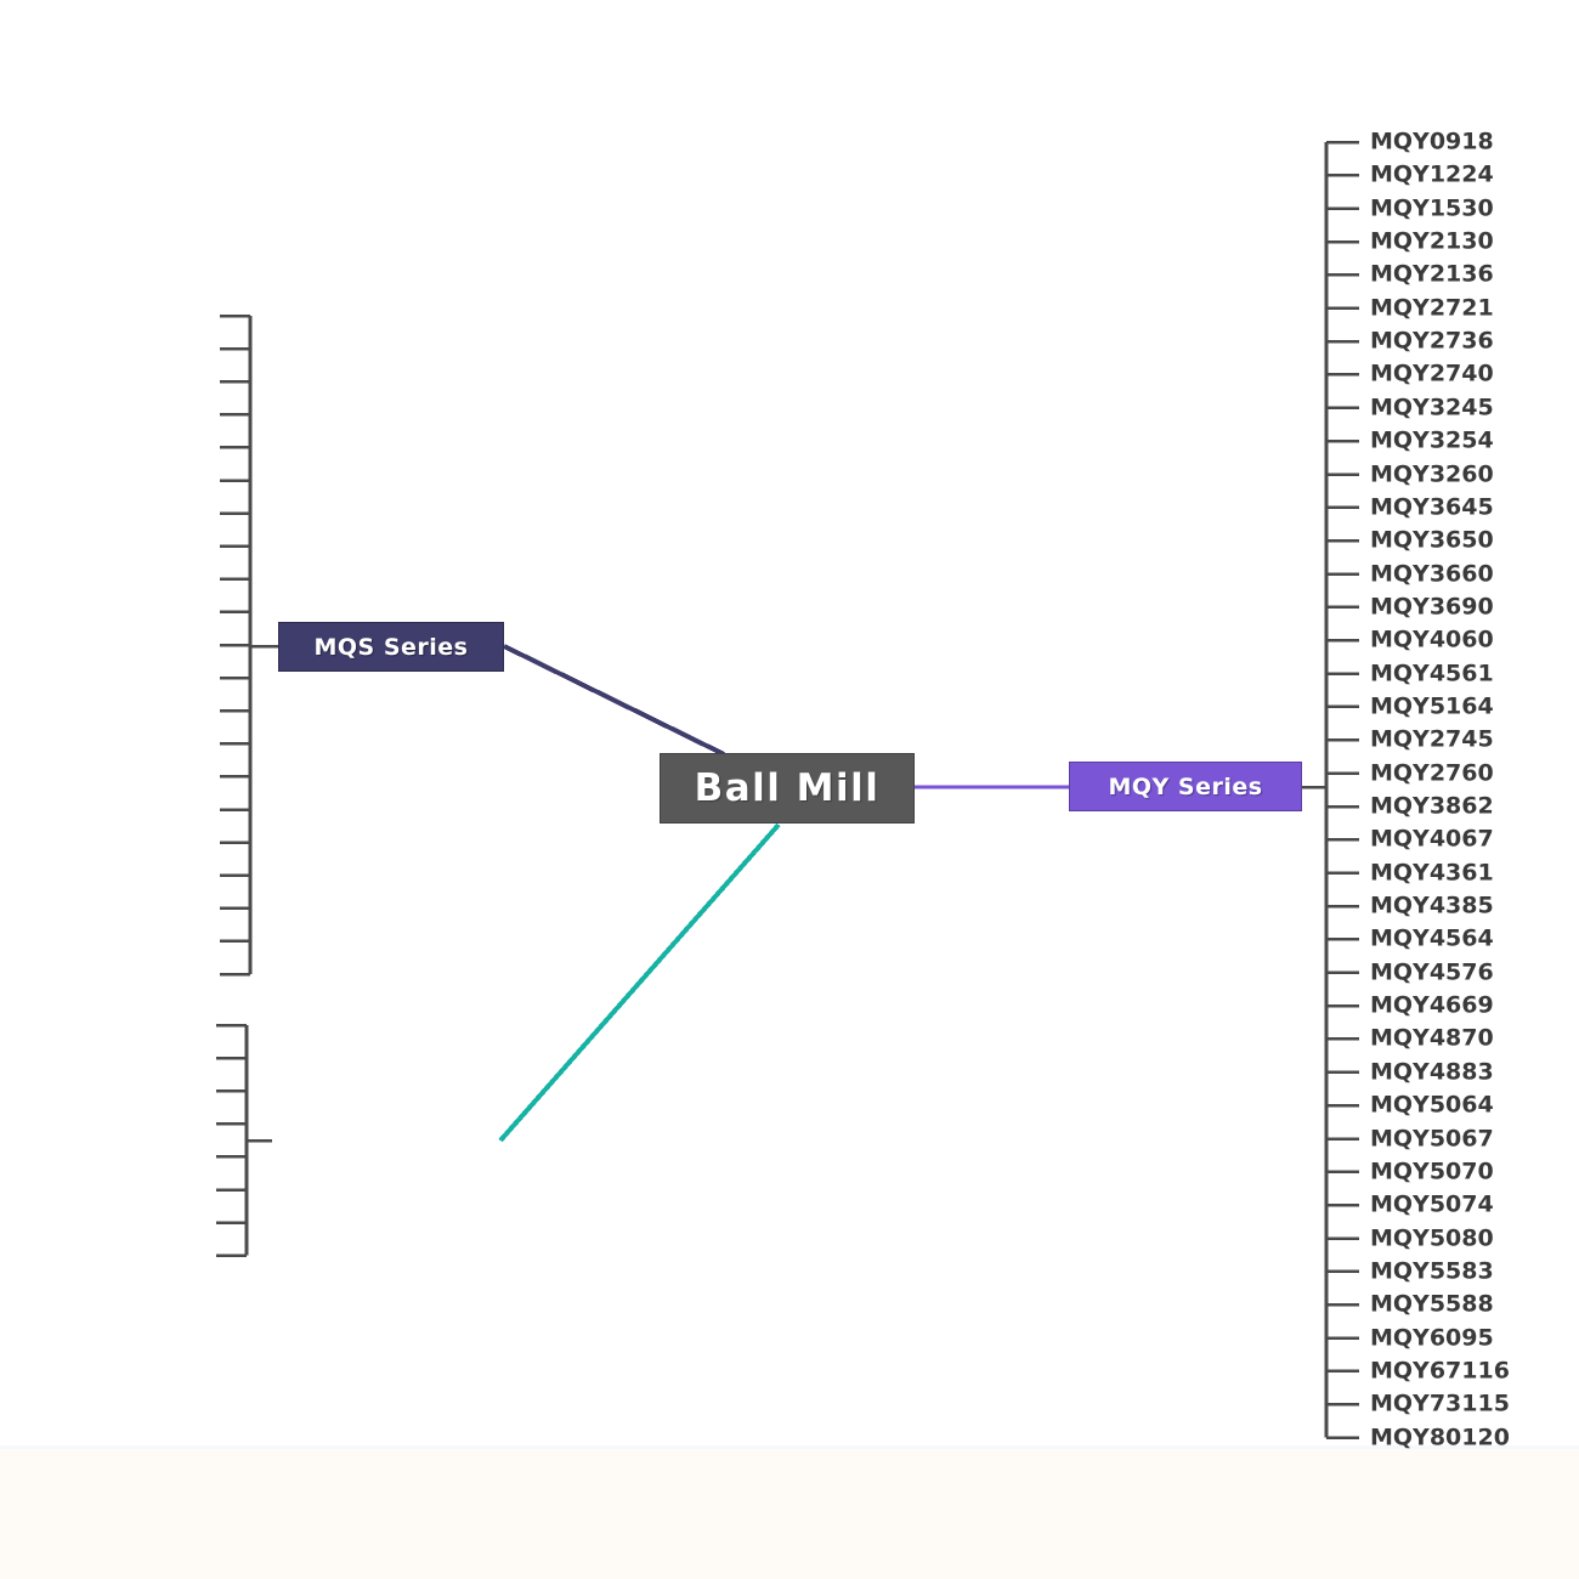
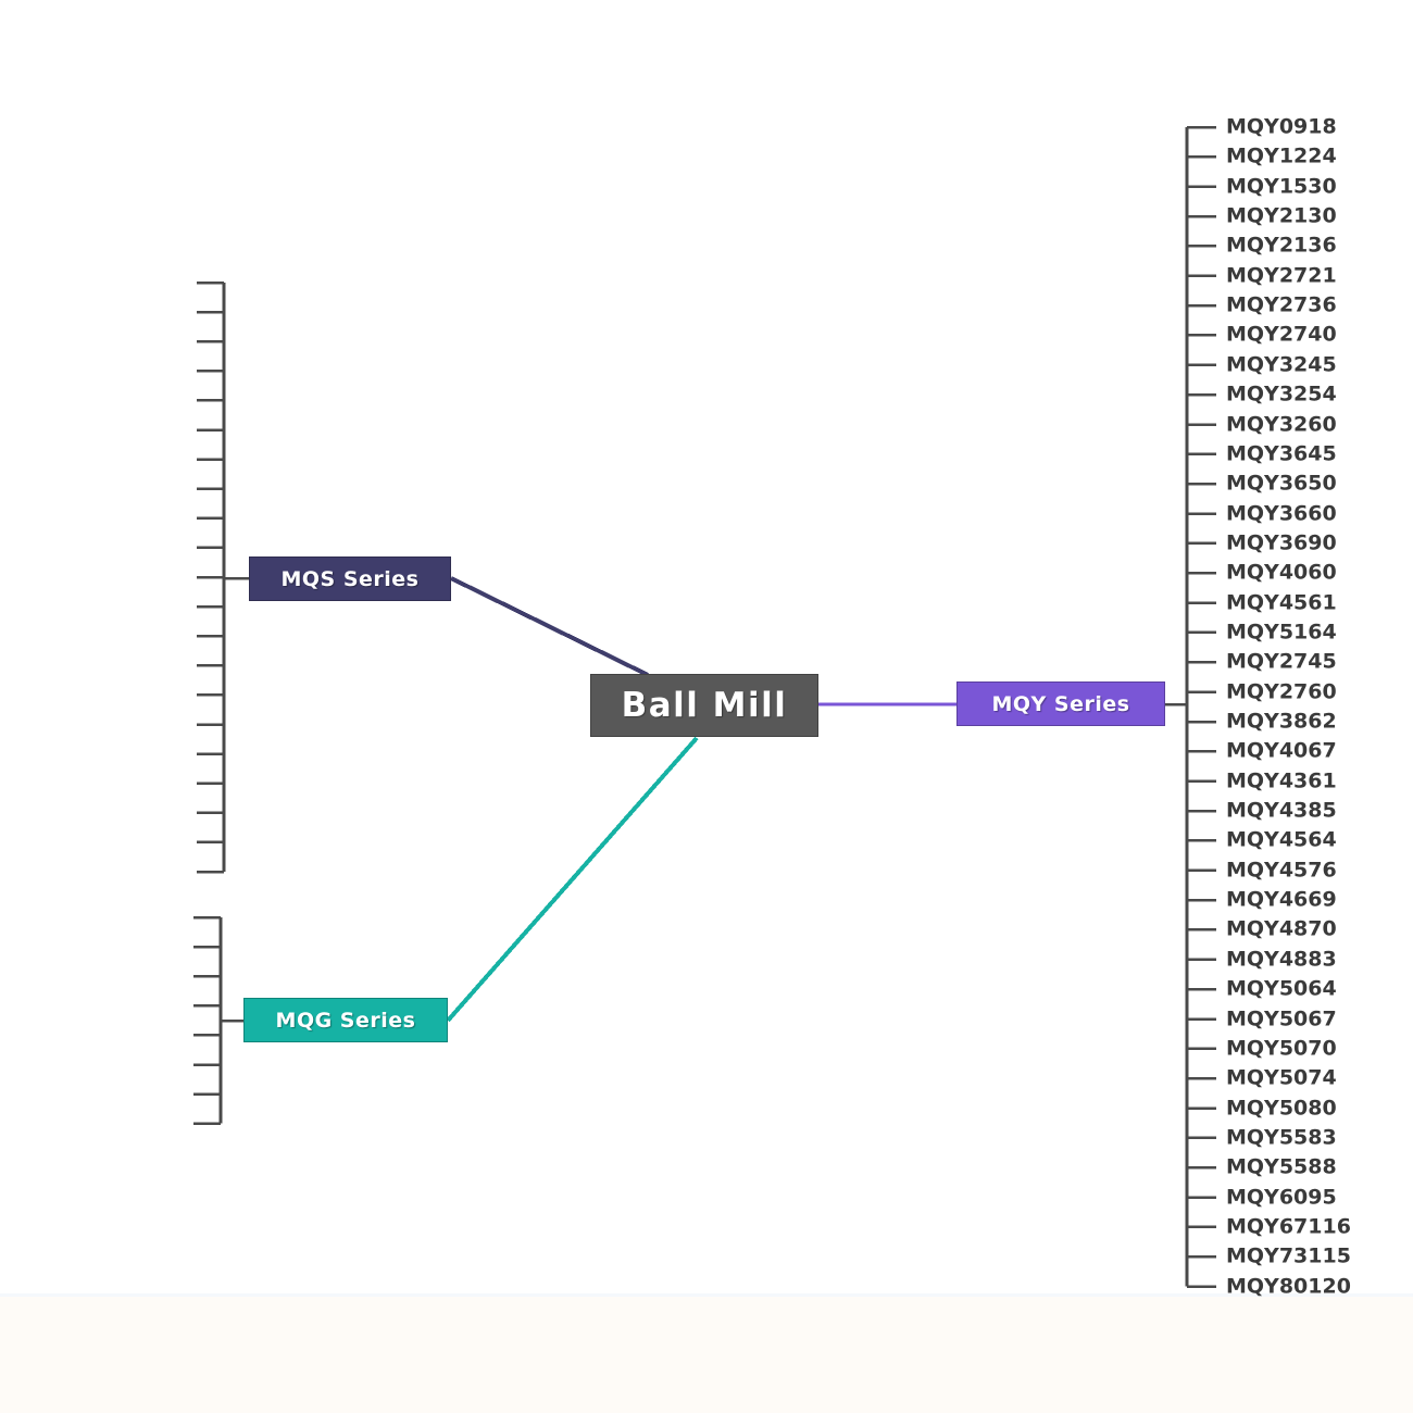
  MQY0918
  MQY1224
  MQY1530
  MQY2130
  MQY2136
  MQY2721
  MQY2736
  MQY2740
  MQY3245
  MQY3254
  MQY3260
  MQY3645
  MQY3650
  MQY3660
  MQY3690
  MQY4060
  MQY4561
  MQY5164
  MQY2745
  MQY2760
  MQY3862
  MQY4067
  MQY4361
  MQY4385
  MQY4564
  MQY4576
  MQY4669
  MQY4870
  MQY4883
  MQY5064
  MQY5067
  MQY5070
  MQY5074
  MQY5080
  MQY5583
  MQY5588
  MQY6095
  MQY67116
  MQY73115
  MQY80120
  Ball Mill
  MQS Series
+ MQG Series
  MQY Series
